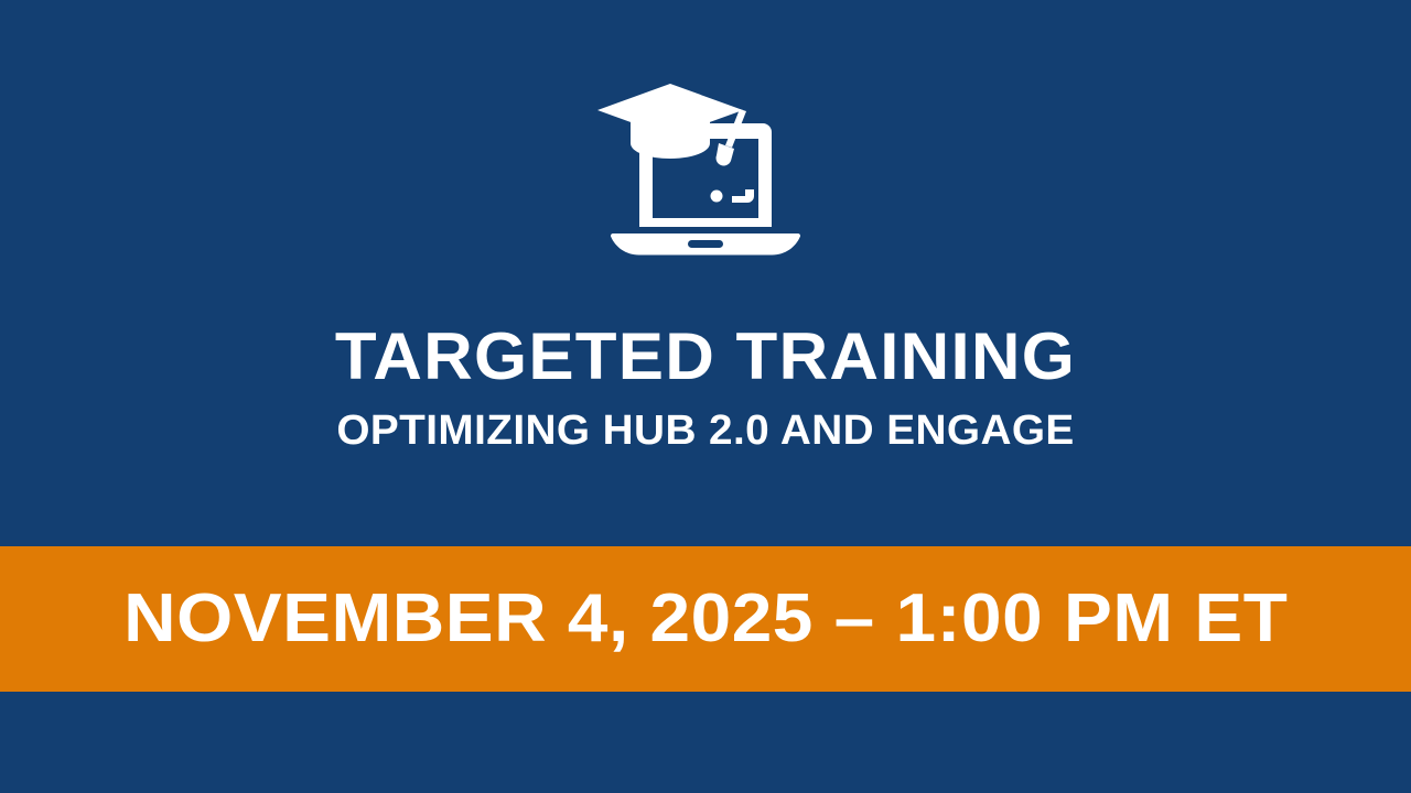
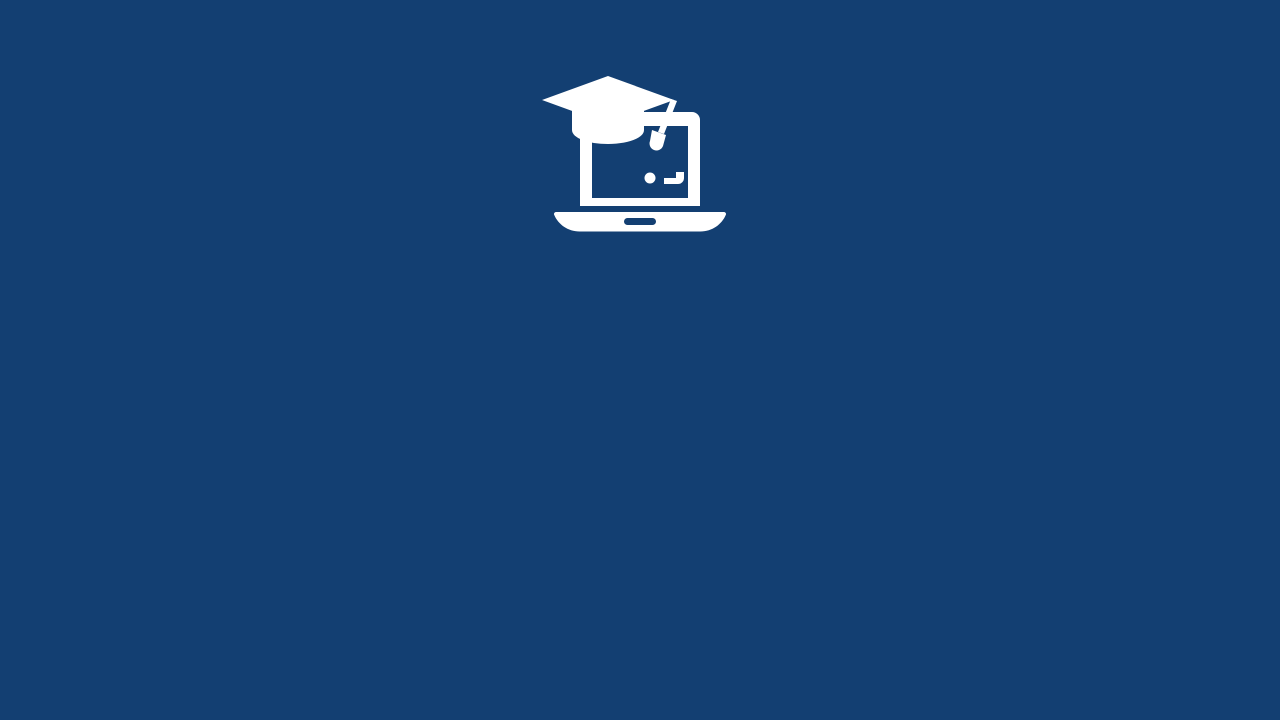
- TARGETED TRAINING
- OPTIMIZING HUB 2.0 AND ENGAGE
- NOVEMBER 4, 2025 – 1:00 PM ET
